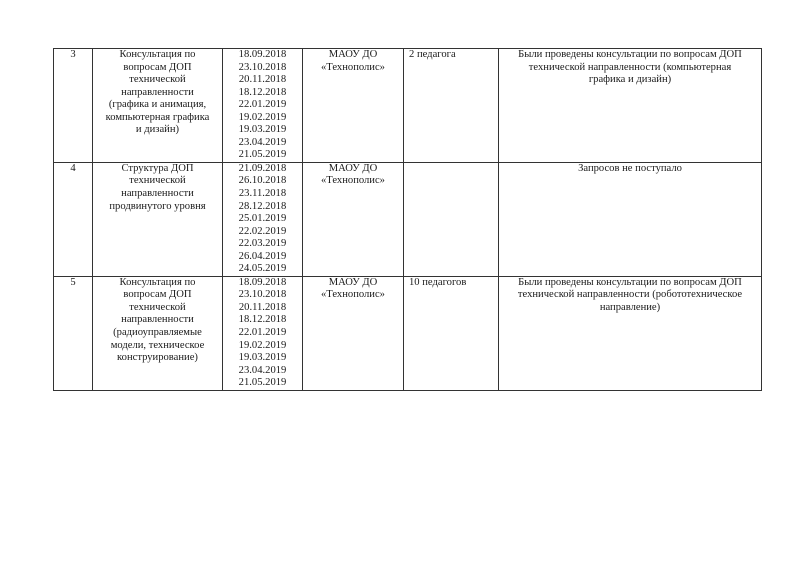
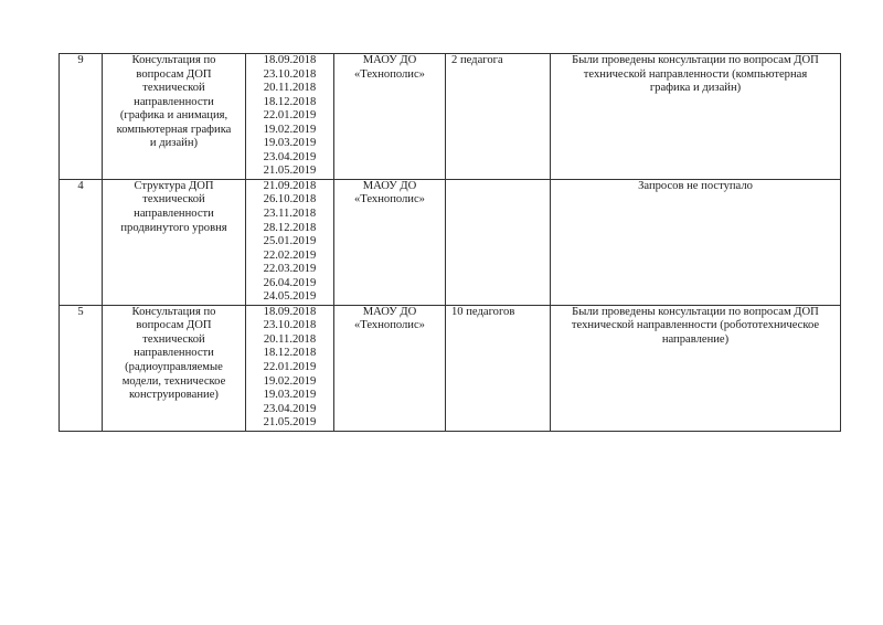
- 3	Консультация по вопросам ДОП технической направленности (графика и анимация, компьютерная графика и дизайн)	18.09.2018 23.10.2018 20.11.2018 18.12.2018 22.01.2019 19.02.2019 19.03.2019 23.04.2019 21.05.2019	МАОУ ДО «Технополис»	2 педагога	Были проведены консультации по вопросам ДОП технической направленности (компьютерная графика и дизайн)
+ 9	Консультация по вопросам ДОП технической направленности (графика и анимация, компьютерная графика и дизайн)	18.09.2018 23.10.2018 20.11.2018 18.12.2018 22.01.2019 19.02.2019 19.03.2019 23.04.2019 21.05.2019	МАОУ ДО «Технополис»	2 педагога	Были проведены консультации по вопросам ДОП технической направленности (компьютерная графика и дизайн)
  4	Структура ДОП технической направленности продвинутого уровня	21.09.2018 26.10.2018 23.11.2018 28.12.2018 25.01.2019 22.02.2019 22.03.2019 26.04.2019 24.05.2019	МАОУ ДО «Технополис»		Запросов не поступало
  5	Консультация по вопросам ДОП технической направленности (радиоуправляемые модели, техническое конструирование)	18.09.2018 23.10.2018 20.11.2018 18.12.2018 22.01.2019 19.02.2019 19.03.2019 23.04.2019 21.05.2019	МАОУ ДО «Технополис»	10 педагогов	Были проведены консультации по вопросам ДОП технической направленности (робототехническое направление)
